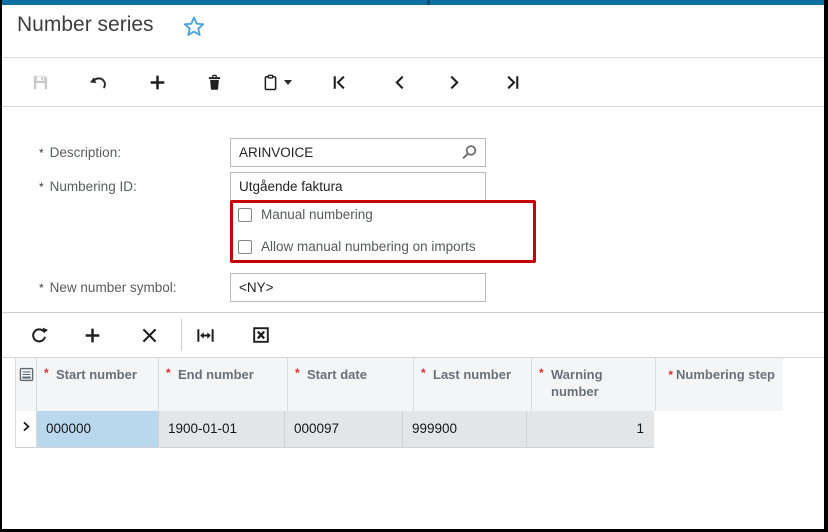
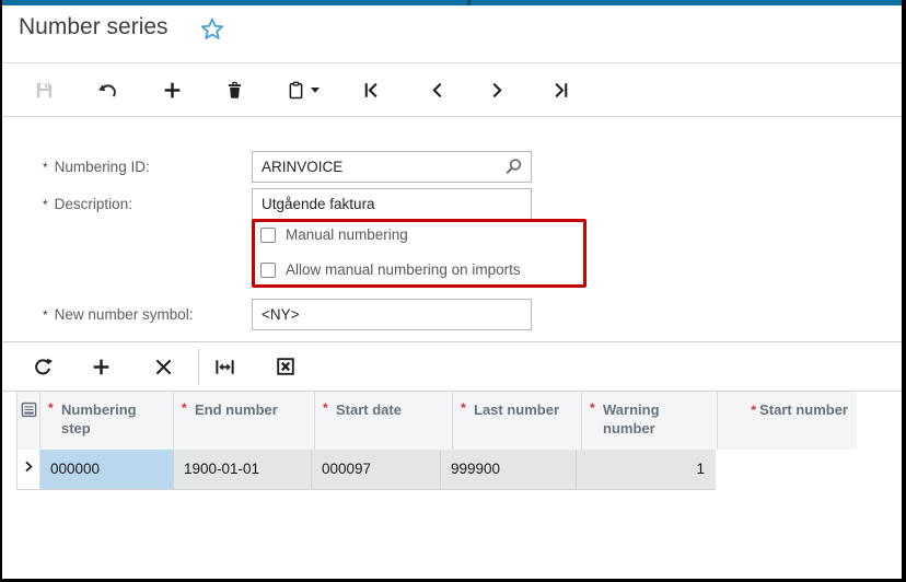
  Number series
- * Description:
+ * Numbering ID:
  ARINVOICE
- * Numbering ID:
+ * Description:
  Utgående faktura
  Manual numbering
  Allow manual numbering on imports
  * New number symbol:
  <NY>
  *
- Start number
+ Numbering step
  *
  End number
  *
  Start date
  *
  Last number
  *
  Warning number
- * Numbering step
+ * Start number
  000000
  1900-01-01
  000097
  999900
  1
